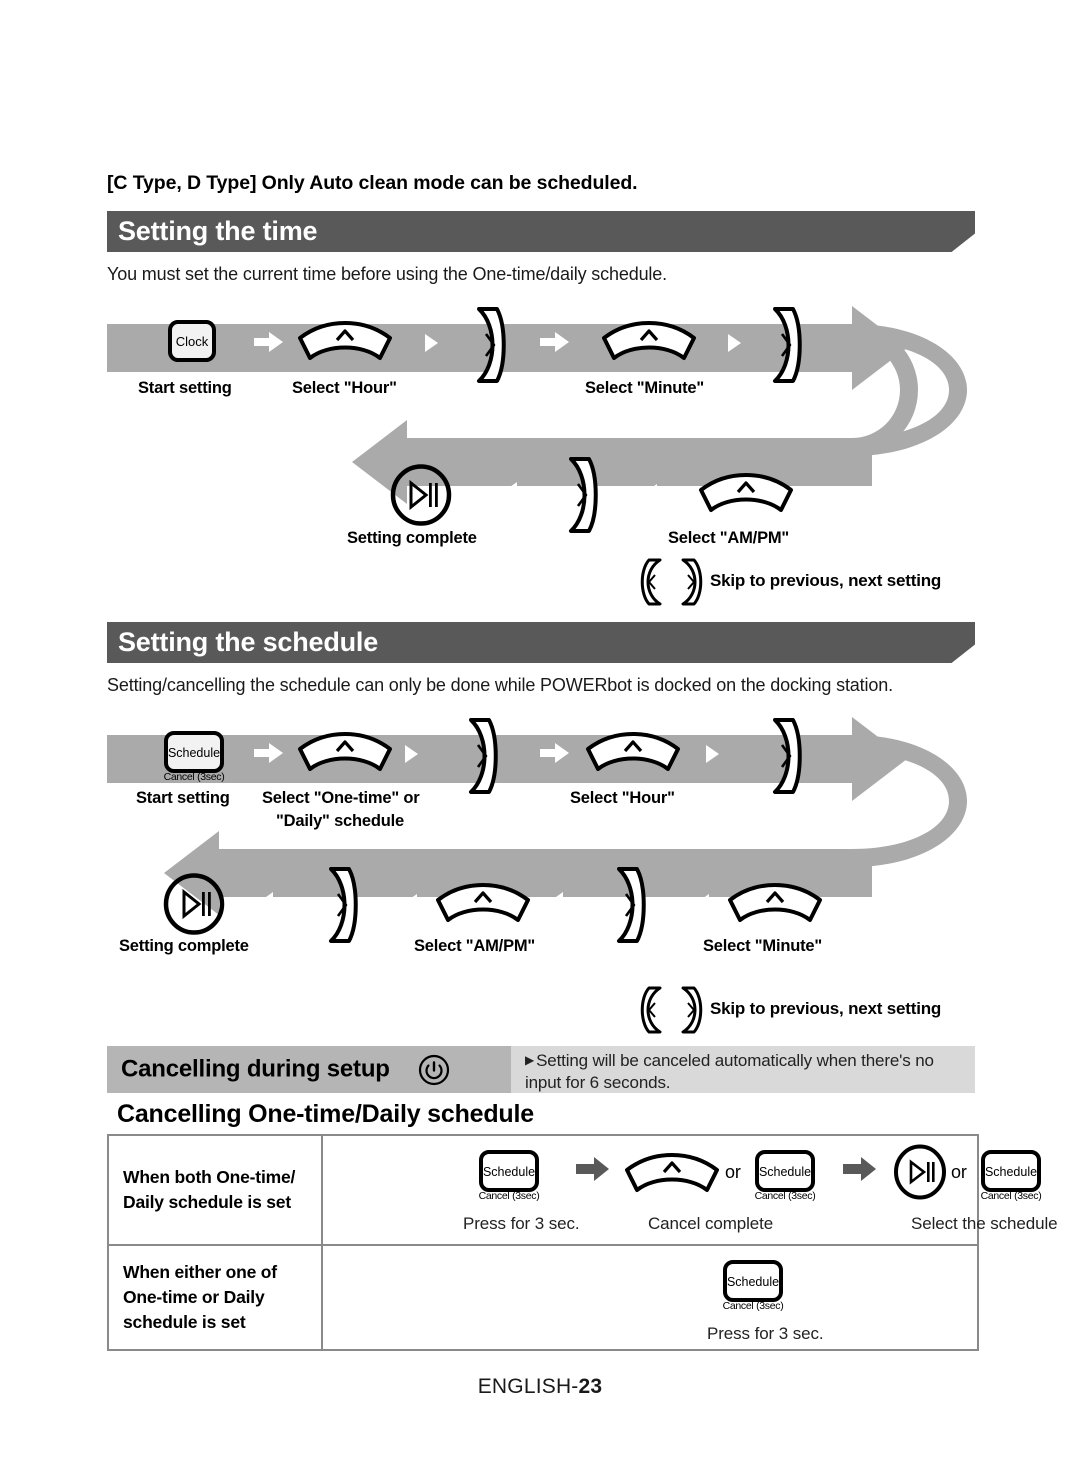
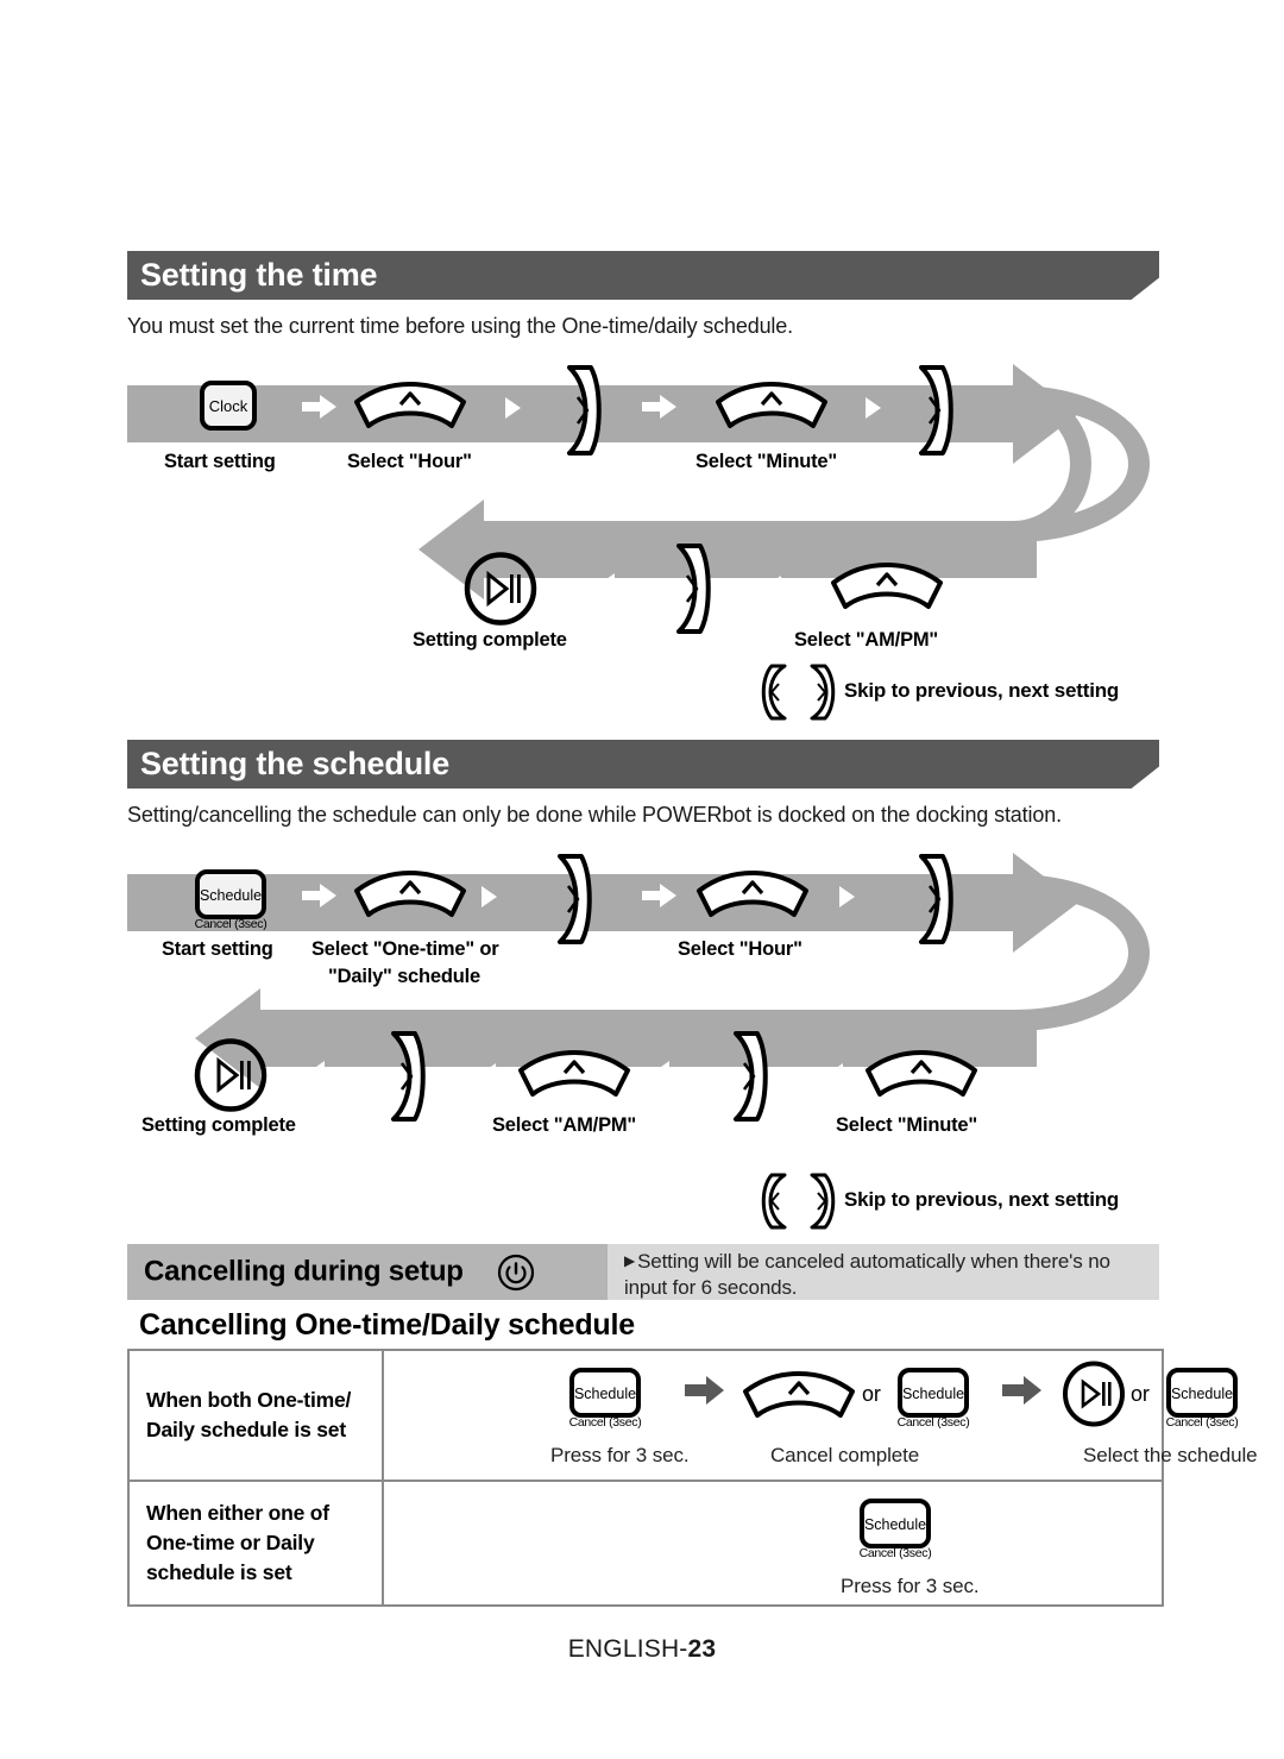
- [C Type, D Type] Only Auto clean mode can be scheduled.
  Setting the time
  You must set the current time before using the One-time/daily schedule.
  Clock
  Start setting
  Select "Hour"
  Select "Minute"
  Setting complete
  Select "AM/PM"
  Skip to previous, next setting
  Setting the schedule
  Setting/cancelling the schedule can only be done while POWERbot is docked on the docking station.
  Schedule
  Cancel (3sec)
  Start setting
  Select "One-time" or
  "Daily" schedule
  Select "Hour"
  Setting complete
  Select "AM/PM"
  Select "Minute"
  Skip to previous, next setting
  Cancelling during setup
  ▶ Setting will be canceled automatically when there's no
  input for 6 seconds.
  Cancelling One-time/Daily schedule
  When both One-time/
  Daily schedule is set
  Schedule
  Cancel (3sec)
  Press for 3 sec.
  or
  Schedule
  Cancel (3sec)
  Cancel complete
  or
  Schedule
  Cancel (3sec)
  Select the schedule
  When either one of
  One-time or Daily
  schedule is set
  Schedule
  Cancel (3sec)
  Press for 3 sec.
  ENGLISH-23
